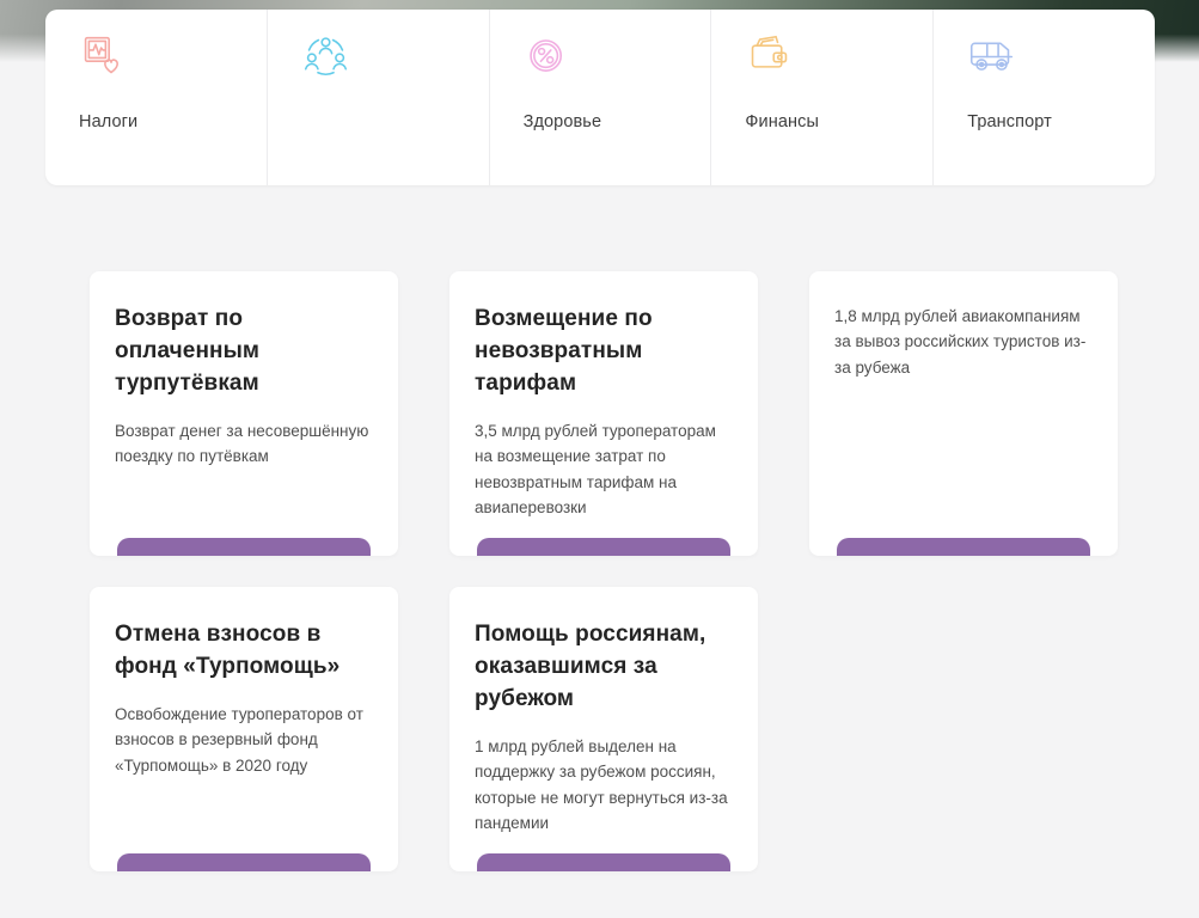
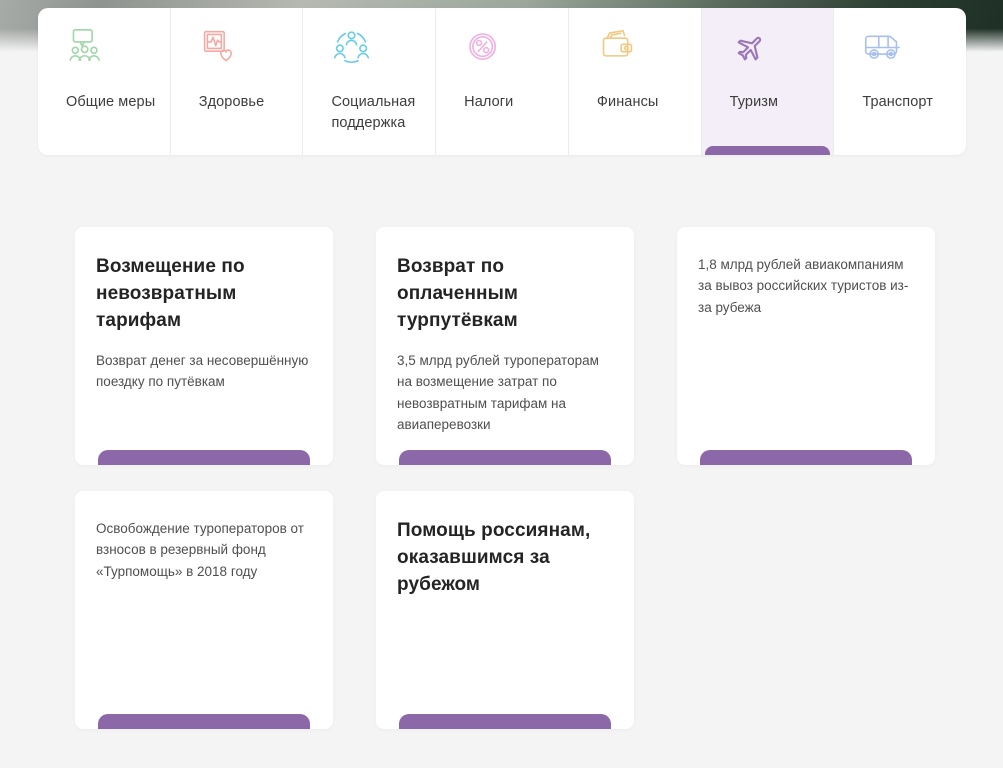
+ Общие меры
- Налоги
+ Здоровье
+ Социальная поддержка
- Здоровье
+ Налоги
  Финансы
+ Туризм
  Транспорт
- Возврат по оплаченным турпутёвкам
+ Возмещение по невозвратным тарифам
  Возврат денег за несовершённую поездку по путёвкам
- Возмещение по невозвратным тарифам
+ Возврат по оплаченным турпутёвкам
  3,5 млрд рублей туроператорам на возмещение затрат по невозвратным тарифам на авиаперевозки
  1,8 млрд рублей авиакомпаниям за вывоз российских туристов из-за рубежа
- Отмена взносов в фонд «Турпомощь»
- Освобождение туроператоров от взносов в резервный фонд «Турпомощь» в 2020 году
+ Освобождение туроператоров от взносов в резервный фонд «Турпомощь» в 2018 году
  Помощь россиянам, оказавшимся за рубежом
- 1 млрд рублей выделен на поддержку за рубежом россиян, которые не могут вернуться из-за пандемии
